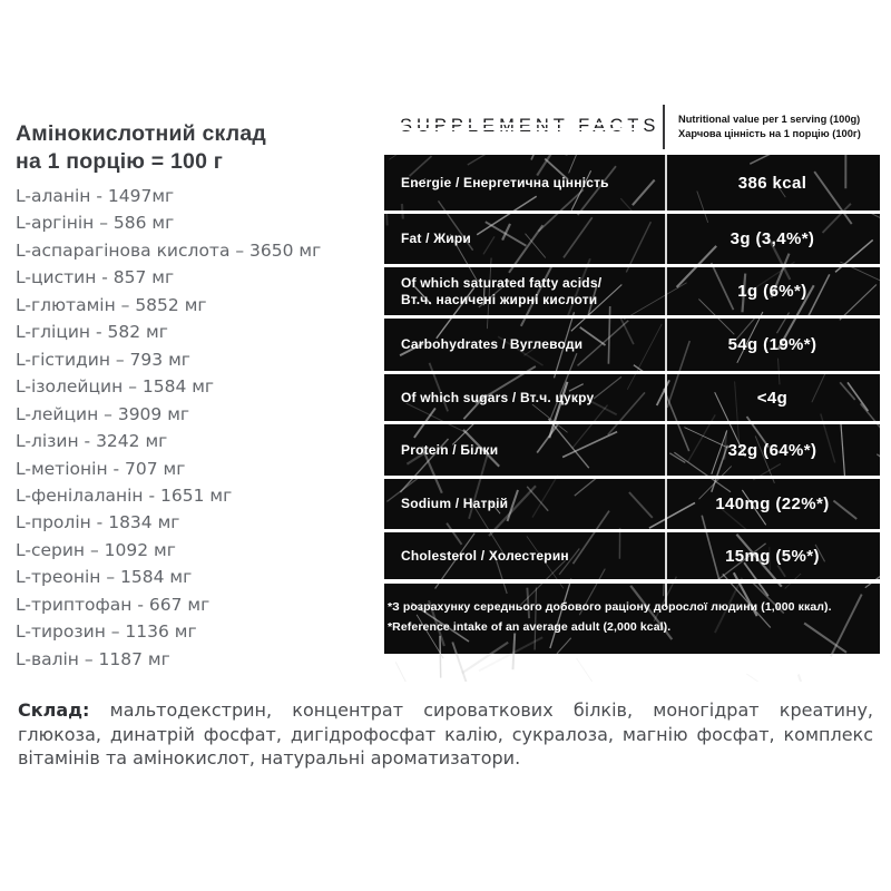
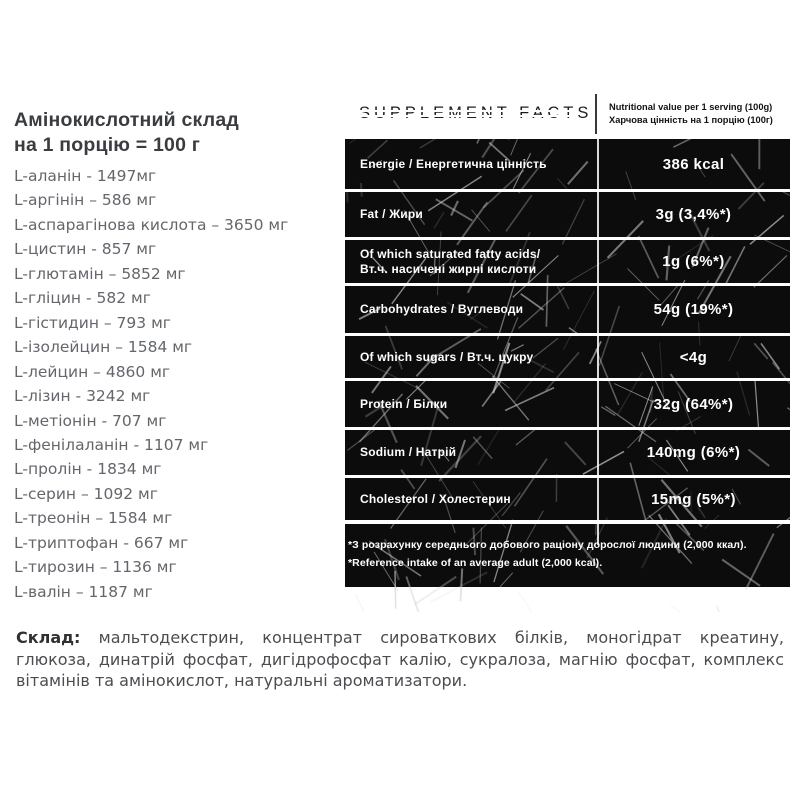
  Амінокислотний склад
  на 1 порцію = 100 г
  L-аланін - 1497мг
  L-аргінін – 586 мг
  L-аспарагінова кислота – 3650 мг
  L-цистин - 857 мг
  L-глютамін – 5852 мг
  L-гліцин - 582 мг
  L-гістидин – 793 мг
  L-ізолейцин – 1584 мг
- L-лейцин – 3909 мг
+ L-лейцин – 4860 мг
  L-лізин - 3242 мг
  L-метіонін - 707 мг
- L-фенілаланін - 1651 мг
+ L-фенілаланін - 1107 мг
  L-пролін - 1834 мг
  L-серин – 1092 мг
  L-треонін – 1584 мг
  L-триптофан - 667 мг
  L-тирозин – 1136 мг
  L-валін – 1187 мг
  SUPPLEMENT FACTS
  Nutritional value per 1 serving (100g)
  Харчова цінність на 1 порцію (100г)
  Energie / Енергетична цінність
  386 kcal
  Fat / Жири
  3g (3,4%*)
  Of which saturated fatty acids/
  Вт.ч. насичені жирні кислоти
  1g (6%*)
  Carbohydrates / Вуглеводи
  54g (19%*)
  Of which sugars / Вт.ч. цукру
  <4g
  Protein / Білки
  32g (64%*)
  Sodium / Натрій
- 140mg (22%*)
+ 140mg (6%*)
  Cholesterol / Холестерин
  15mg (5%*)
- *З розрахунку середнього добового раціону дорослої людини (1,000 ккал).
+ *З розрахунку середнього добового раціону дорослої людини (2,000 ккал).
  *Reference intake of an average adult (2,000 kcal).
  Склад: мальтодекстрин, концентрат сироваткових білків, моногідрат креатину, глюкоза, динатрій фосфат, дигідрофосфат калію, сукралоза, магнію фосфат, комплекс вітамінів та амінокислот, натуральні ароматизатори.
